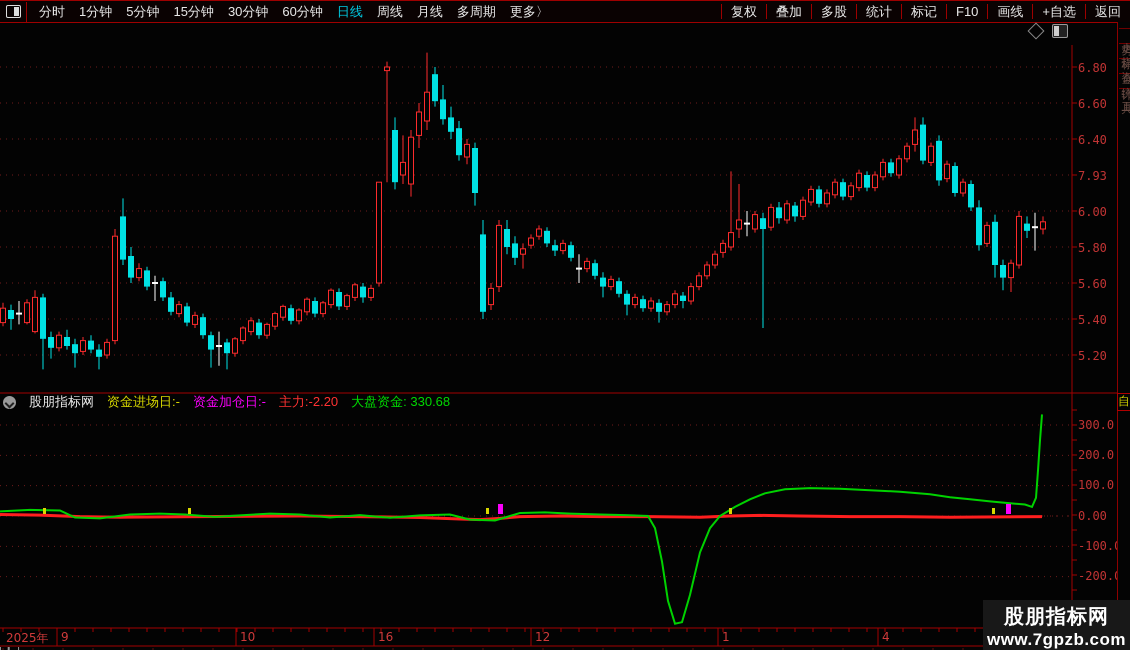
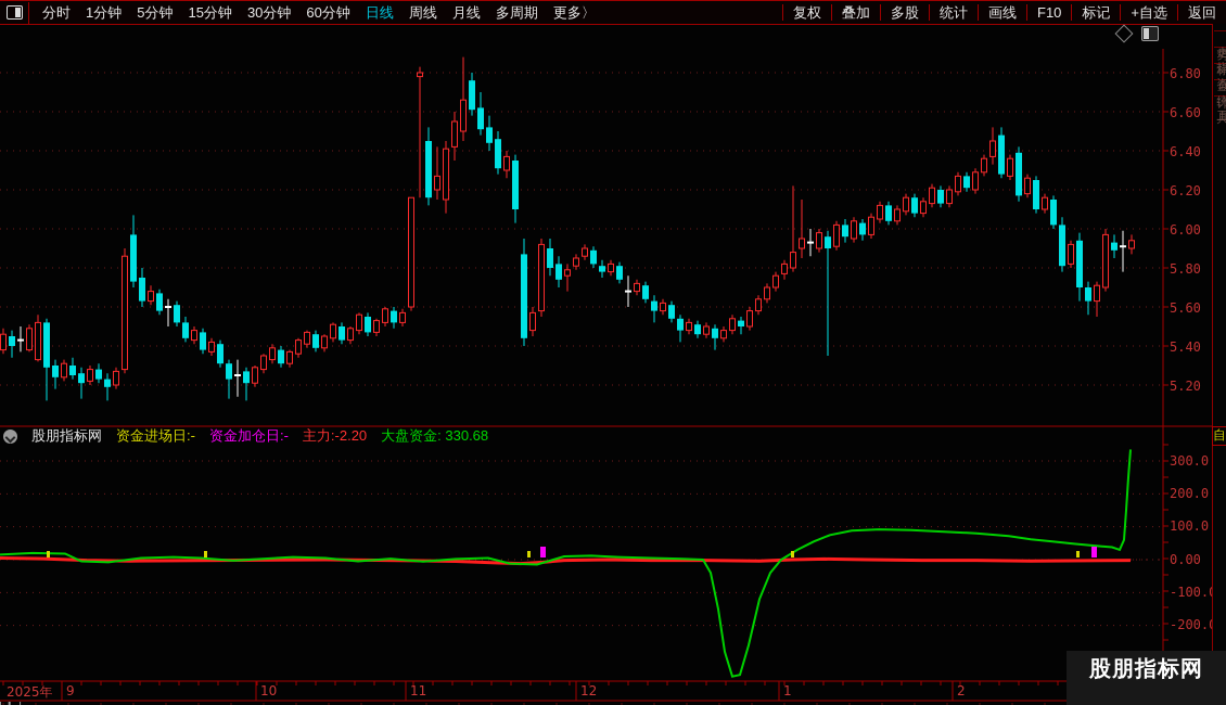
  分时
  1分钟
  5分钟
  15分钟
  30分钟
  60分钟
  日线
  周线
  月线
  多周期
  更多〉
  复权
  叠加
  多股
  统计
- 标记
+ 画线
  F10
- 画线
+ 标记
  +自选
  返回
  6.80
  6.60
  6.40
- 7.93
+ 6.20
  6.00
  5.80
  5.60
  5.40
  5.20
  股朋指标网
  资金进场日:-
  资金加仓日:-
  主力:-2.20
  大盘资金: 330.68
  300.0
  200.0
  100.0
  0.00
  -100.
  -200.
  2025年
  9
  10
- 16
+ 11
  12
  1
- 4
+ 2
  自
  股朋指标网
- www.7gpzb.com
